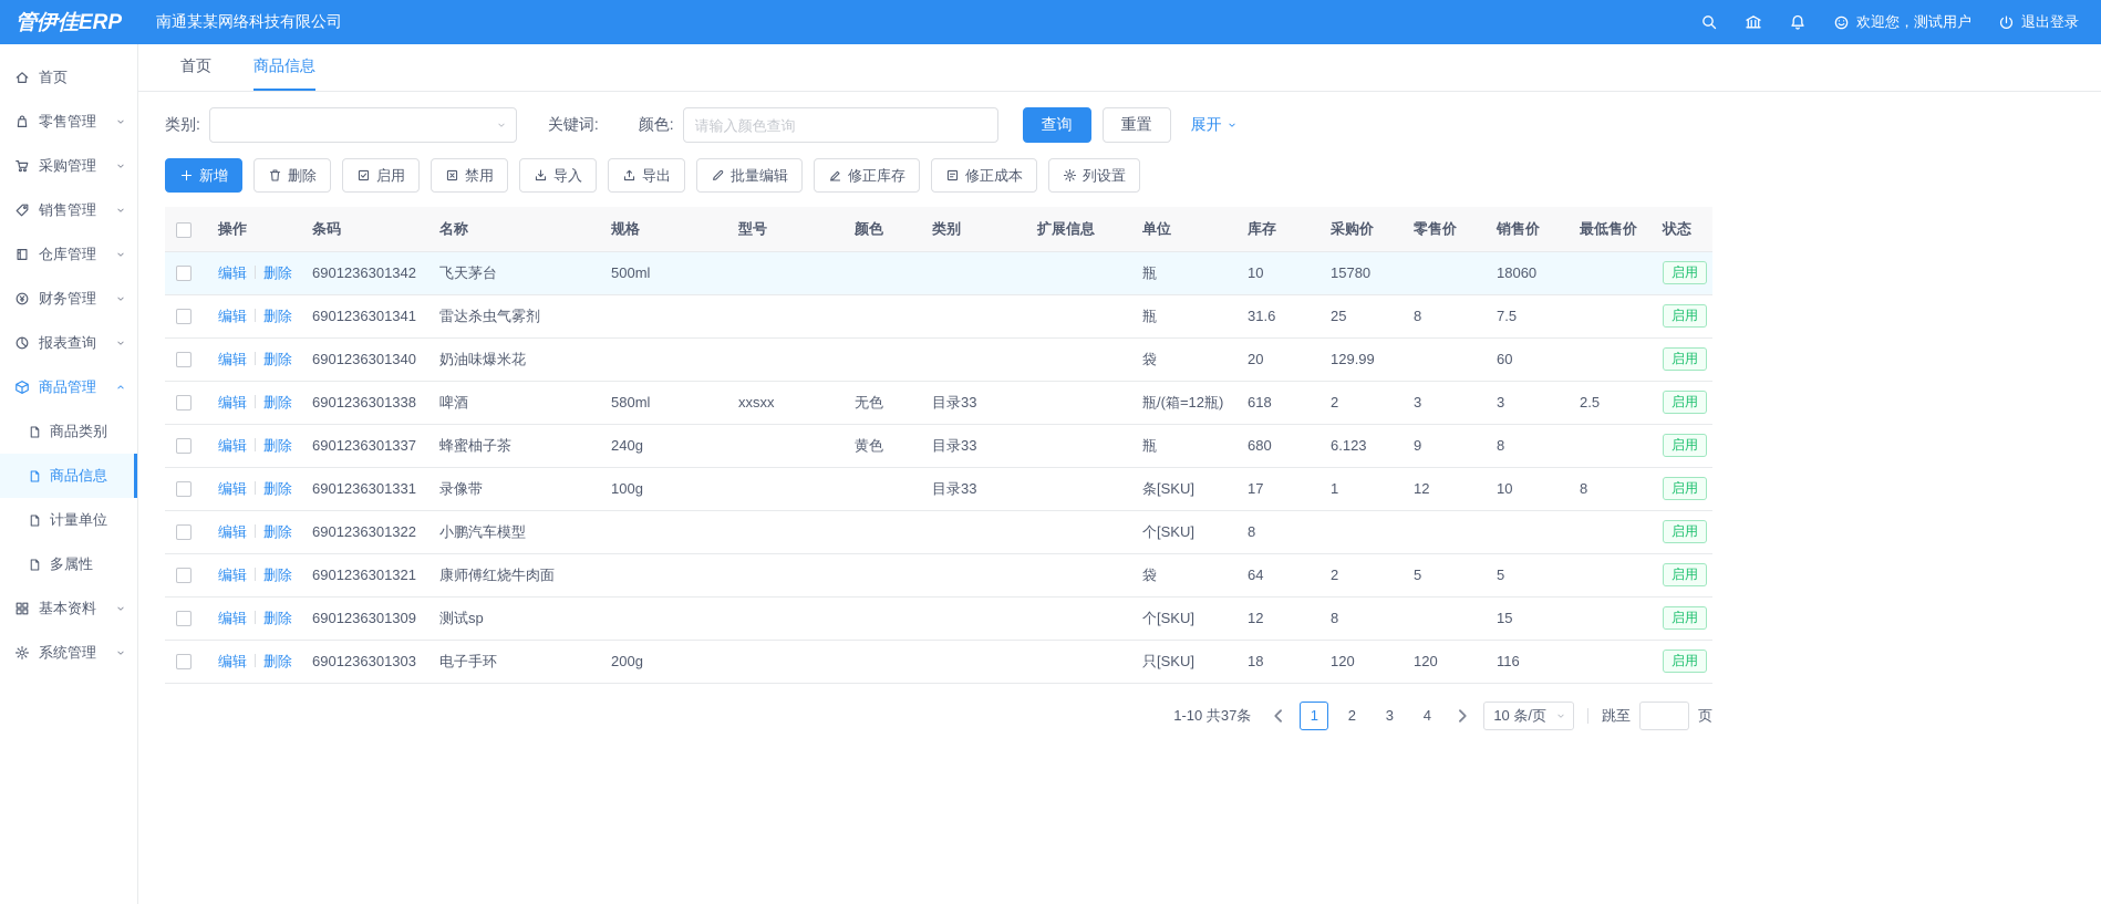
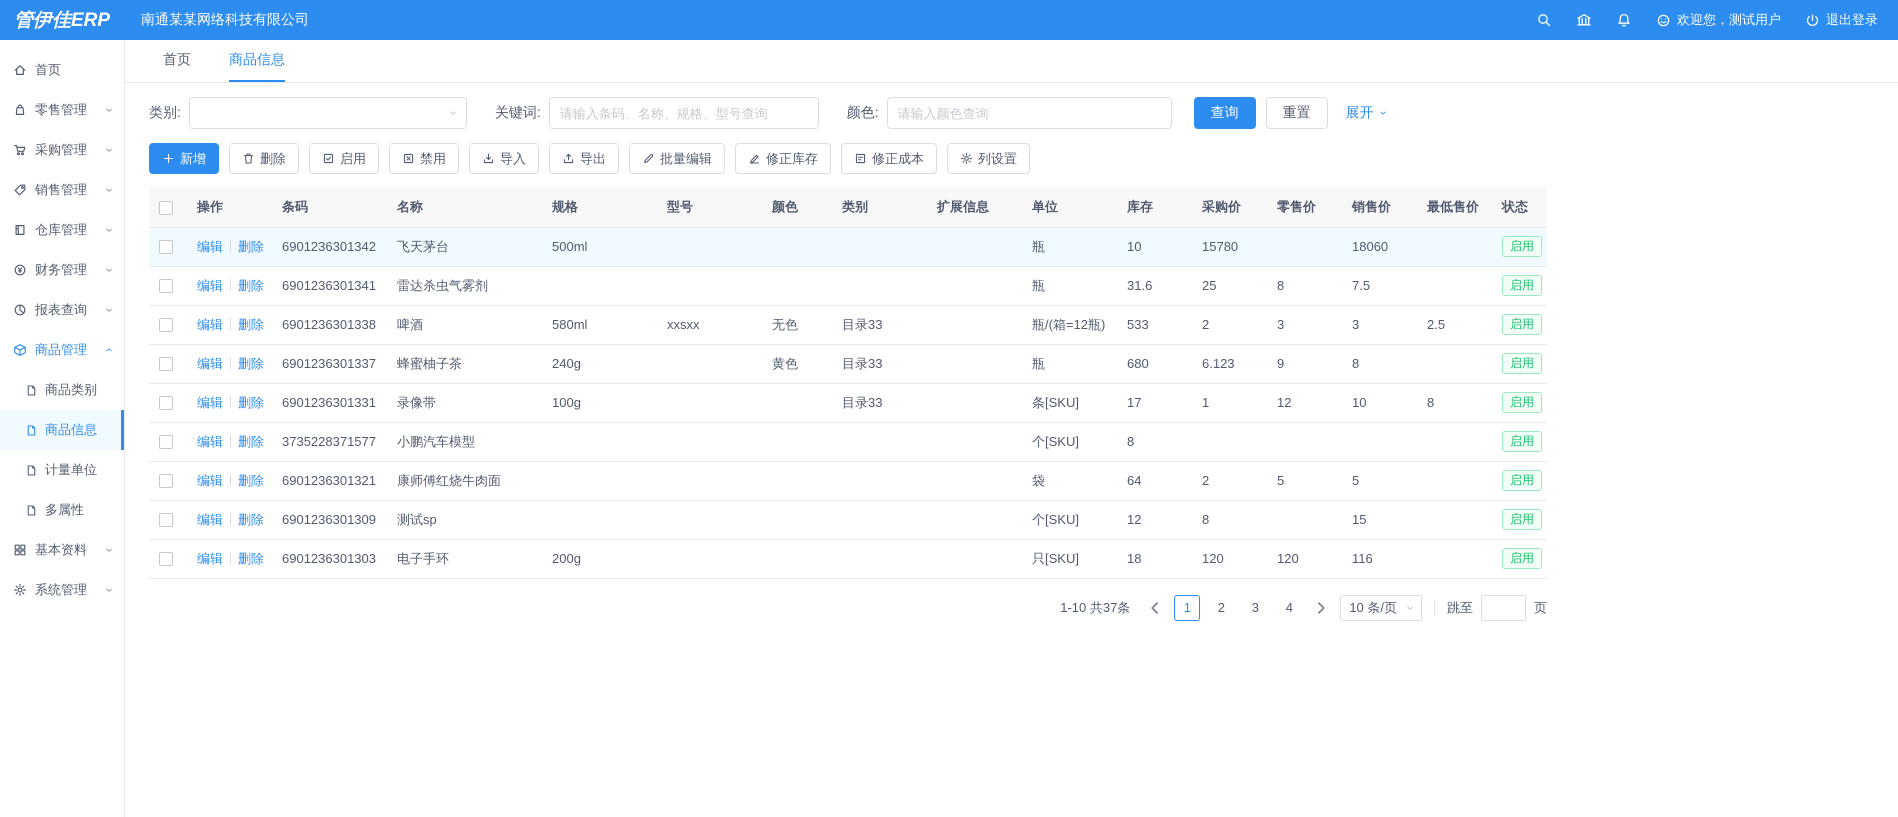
  管伊佳ERP
  南通某某网络科技有限公司
  欢迎您，测试用户
  退出登录
  首页
  零售管理
  采购管理
  销售管理
  仓库管理
  财务管理
  报表查询
  商品管理
  商品类别
  商品信息
  计量单位
  多属性
  基本资料
  系统管理
  首页
  商品信息
  类别:
  关键词:
+ 请输入条码、名称、规格、型号查询
  颜色:
  请输入颜色查询
  查询
  重置
  展开
  新增
  删除
  启用
  禁用
  导入
  导出
  批量编辑
  修正库存
  修正成本
  列设置
  	操作	条码	名称	规格	型号	颜色	类别	扩展信息	单位	库存	采购价	零售价	销售价	最低售价	状态
  	编辑 删除	6901236301342	飞天茅台	500ml					瓶	10	15780		18060		启用
  	编辑 删除	6901236301341	雷达杀虫气雾剂						瓶	31.6	25	8	7.5		启用
- 	编辑 删除	6901236301340	奶油味爆米花						袋	20	129.99		60		启用
- 	编辑 删除	6901236301338	啤酒	580ml	xxsxx	无色	目录33		瓶/(箱=12瓶)	618	2	3	3	2.5	启用
+ 	编辑 删除	6901236301338	啤酒	580ml	xxsxx	无色	目录33		瓶/(箱=12瓶)	533	2	3	3	2.5	启用
  	编辑 删除	6901236301337	蜂蜜柚子茶	240g		黄色	目录33		瓶	680	6.123	9	8		启用
  	编辑 删除	6901236301331	录像带	100g			目录33		条[SKU]	17	1	12	10	8	启用
- 	编辑 删除	6901236301322	小鹏汽车模型						个[SKU]	8					启用
+ 	编辑 删除	3735228371577	小鹏汽车模型						个[SKU]	8					启用
  	编辑 删除	6901236301321	康师傅红烧牛肉面						袋	64	2	5	5		启用
  	编辑 删除	6901236301309	测试sp						个[SKU]	12	8		15		启用
  	编辑 删除	6901236301303	电子手环	200g					只[SKU]	18	120	120	116		启用
  1-10 共37条
  1
  2
  3
  4
  10 条/页
  跳至
  页
